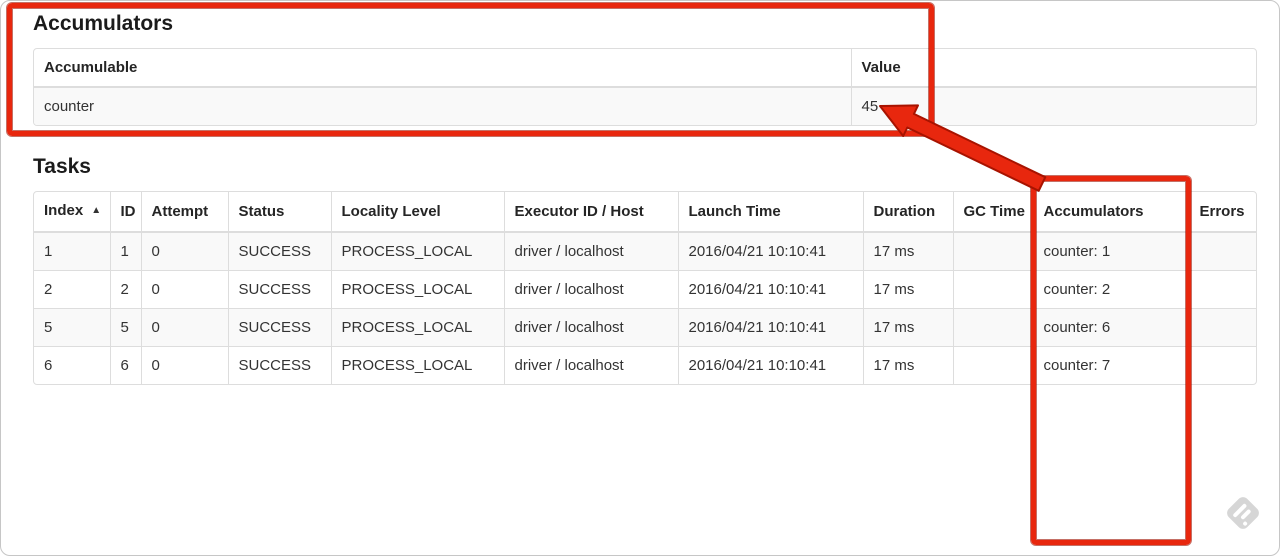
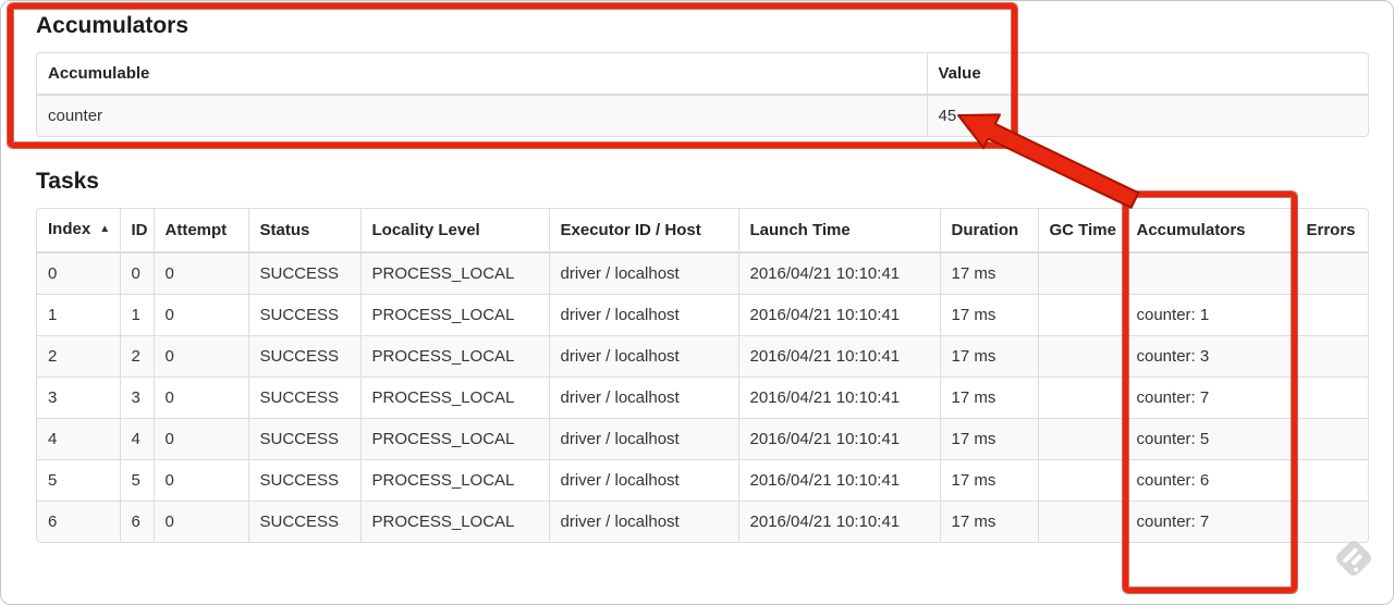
  Accumulators
  Accumulable	Value
  counter	45
  Tasks
  Index ▲	ID	Attempt	Status	Locality Level	Executor ID / Host	Launch Time	Duration	GC Time	Accumulators	Errors
+ 0	0	0	SUCCESS	PROCESS_LOCAL	driver / localhost	2016/04/21 10:10:41	17 ms
  1	1	0	SUCCESS	PROCESS_LOCAL	driver / localhost	2016/04/21 10:10:41	17 ms		counter: 1
- 2	2	0	SUCCESS	PROCESS_LOCAL	driver / localhost	2016/04/21 10:10:41	17 ms		counter: 2
+ 2	2	0	SUCCESS	PROCESS_LOCAL	driver / localhost	2016/04/21 10:10:41	17 ms		counter: 3
+ 3	3	0	SUCCESS	PROCESS_LOCAL	driver / localhost	2016/04/21 10:10:41	17 ms		counter: 7
+ 4	4	0	SUCCESS	PROCESS_LOCAL	driver / localhost	2016/04/21 10:10:41	17 ms		counter: 5
  5	5	0	SUCCESS	PROCESS_LOCAL	driver / localhost	2016/04/21 10:10:41	17 ms		counter: 6
  6	6	0	SUCCESS	PROCESS_LOCAL	driver / localhost	2016/04/21 10:10:41	17 ms		counter: 7
